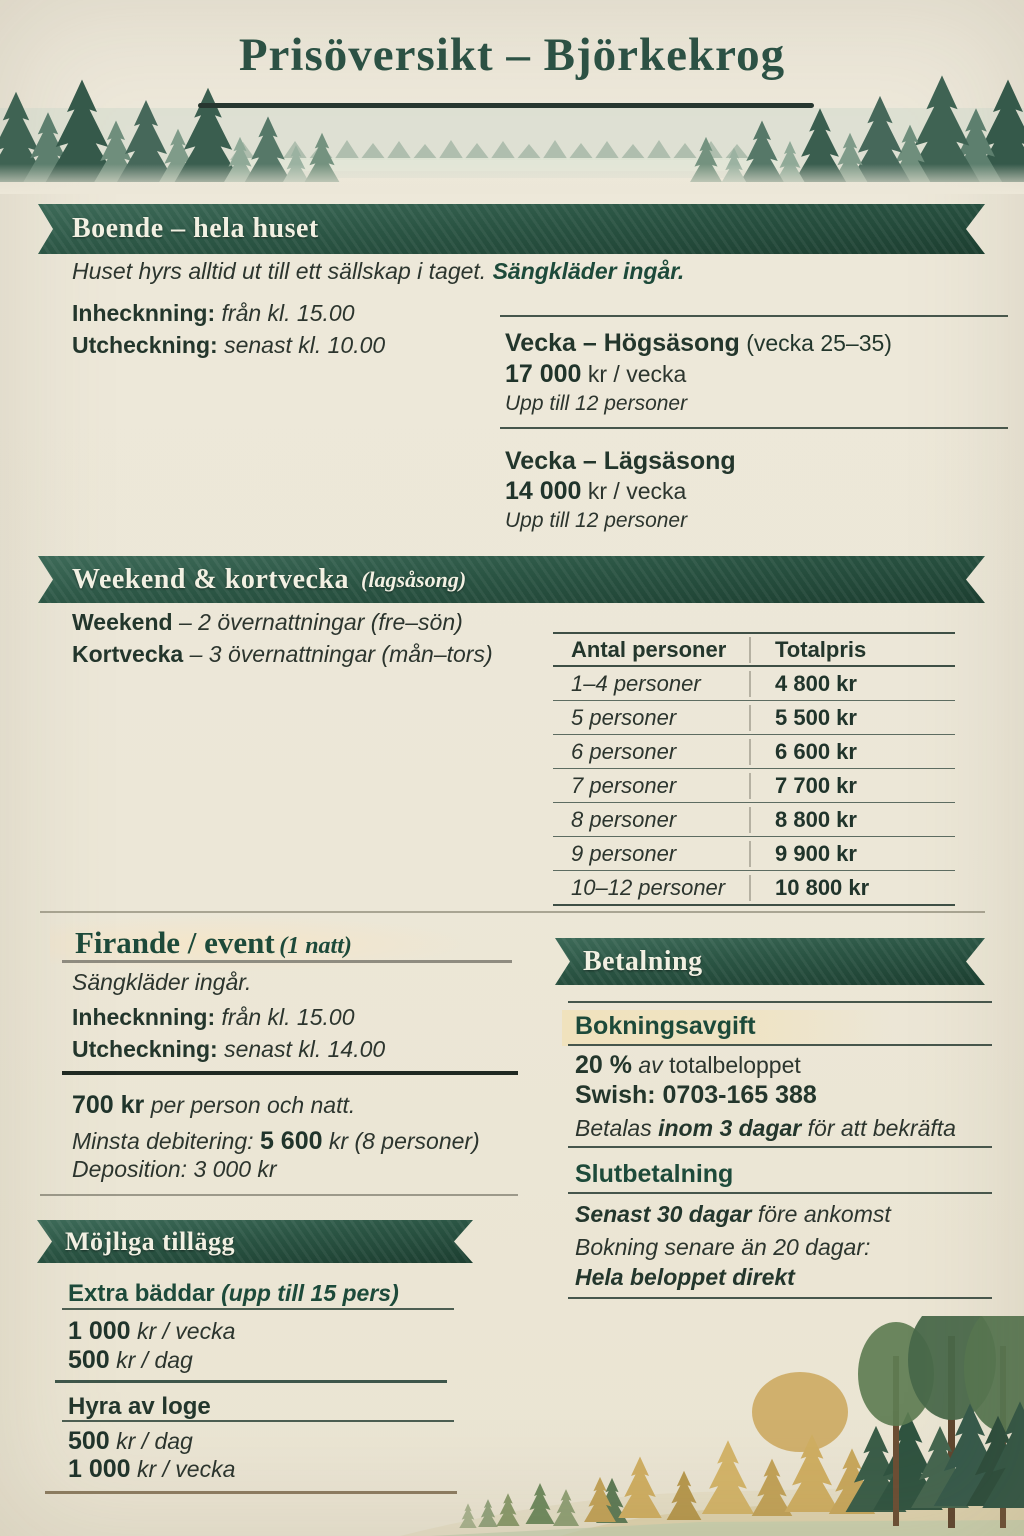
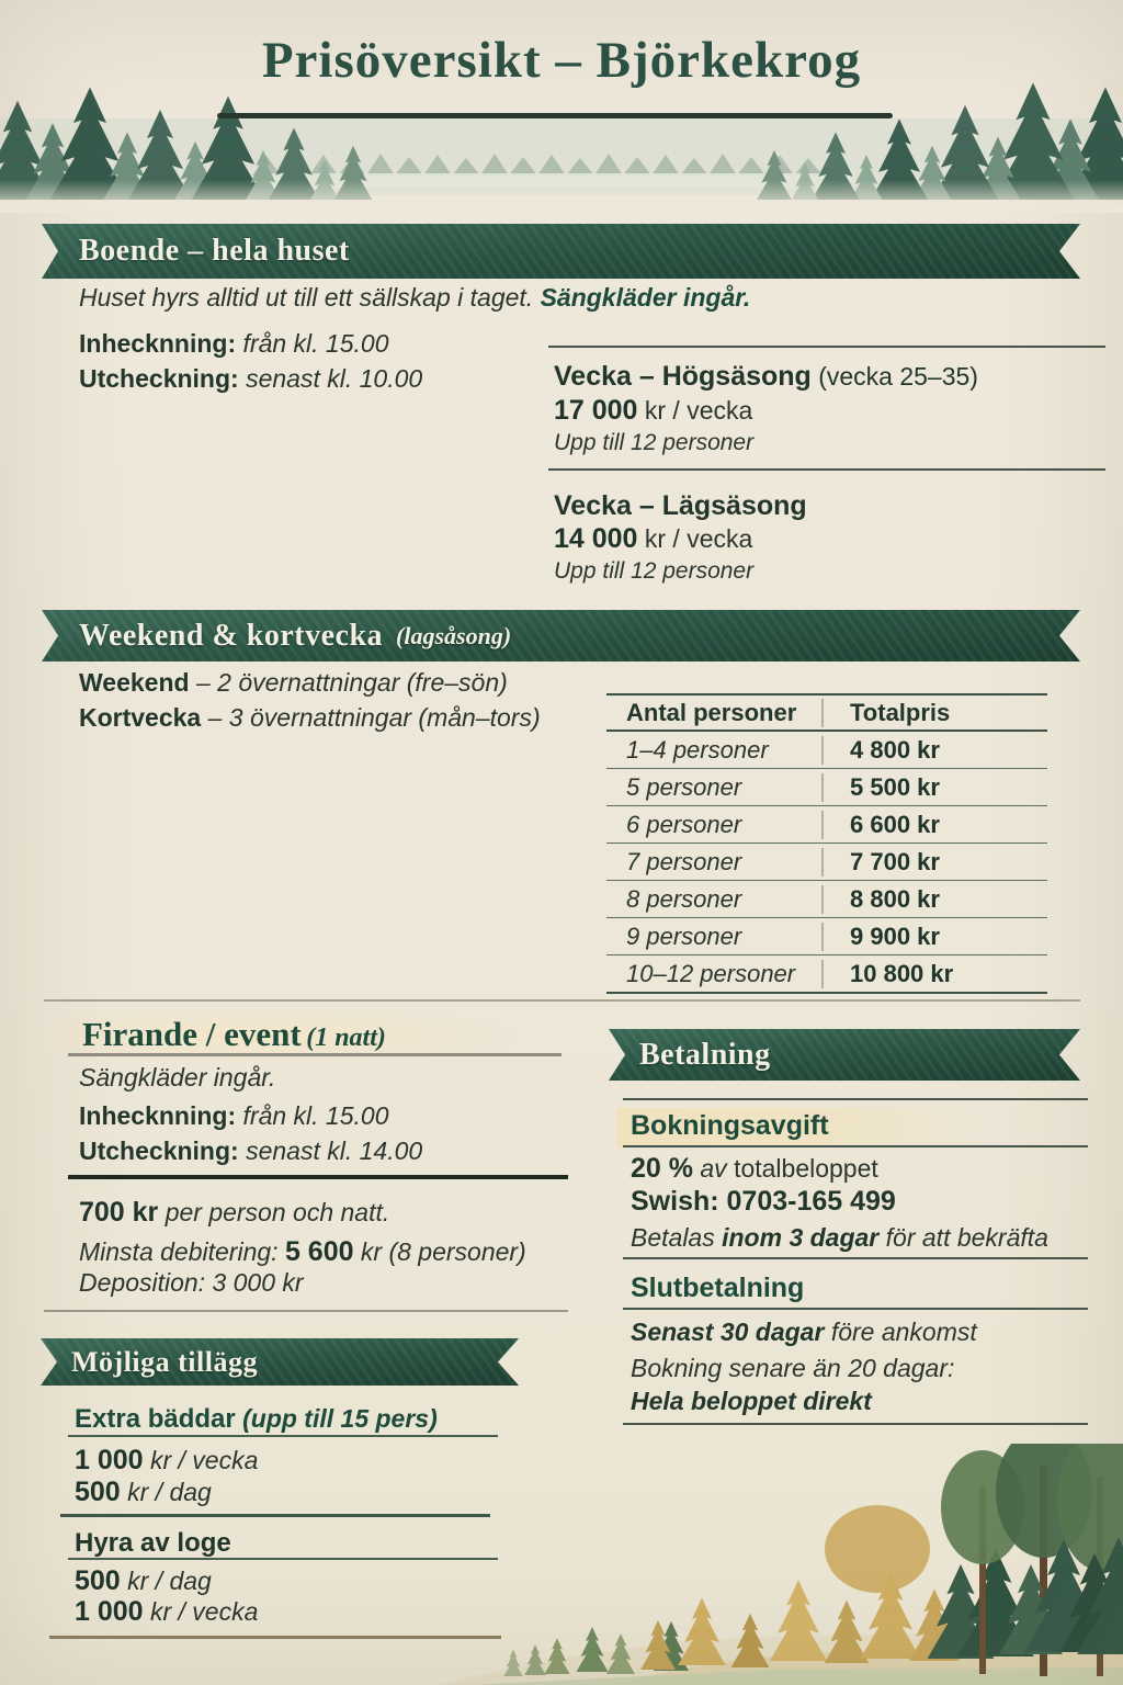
  Prisöversikt – Björkekrog
  Boende – hela huset
  Huset hyrs alltid ut till ett sällskap i taget. Sängkläder ingår.
  Inhecknning: från kl. 15.00
  Utcheckning: senast kl. 10.00
  Vecka – Högsäsong (vecka 25–35)
  17 000 kr / vecka
  Upp till 12 personer
  Vecka – Lägsäsong
  14 000 kr / vecka
  Upp till 12 personer
  Weekend & kortvecka
  (lagsåsong)
  Weekend – 2 övernattningar (fre–sön)
  Kortvecka – 3 övernattningar (mån–tors)
  Antal personer
  Totalpris
  1–4 personer
  4 800 kr
  5 personer
  5 500 kr
  6 personer
  6 600 kr
  7 personer
  7 700 kr
  8 personer
  8 800 kr
  9 personer
  9 900 kr
  10–12 personer
  10 800 kr
  Firande / event (1 natt)
  Sängkläder ingår.
  Inhecknning: från kl. 15.00
  Utcheckning: senast kl. 14.00
  700 kr per person och natt.
  Minsta debitering: 5 600 kr (8 personer)
  Deposition: 3 000 kr
  Betalning
  Bokningsavgift
  20 % av totalbeloppet
- Swish: 0703-165 388
+ Swish: 0703-165 499
  Betalas inom 3 dagar för att bekräfta
  Slutbetalning
  Senast 30 dagar före ankomst
  Bokning senare än 20 dagar:
  Hela beloppet direkt
  Möjliga tillägg
  Extra bäddar (upp till 15 pers)
  1 000 kr / vecka
  500 kr / dag
  Hyra av loge
  500 kr / dag
  1 000 kr / vecka
